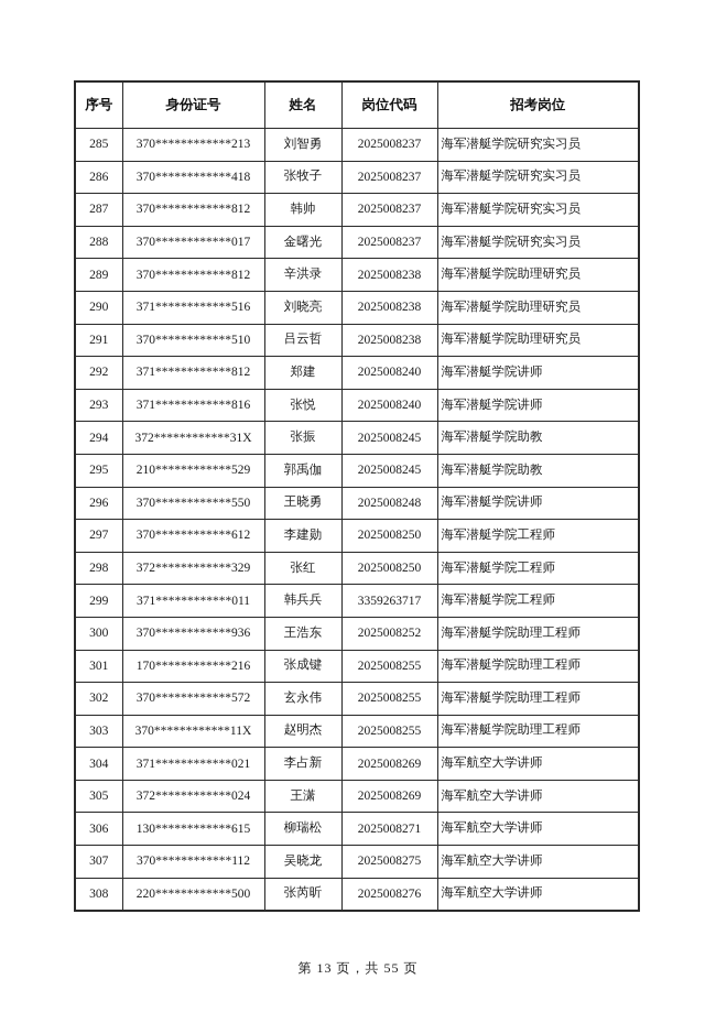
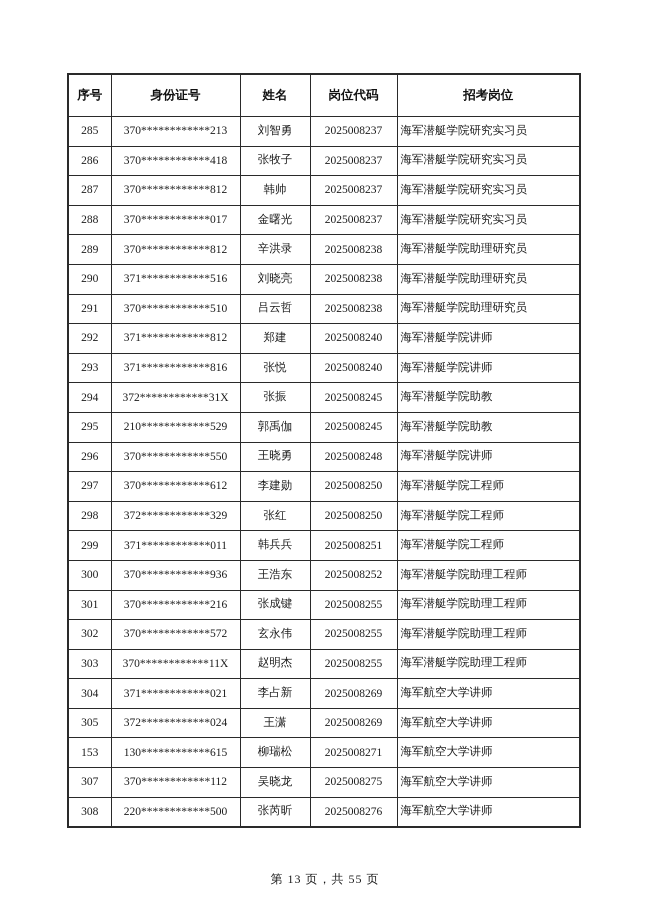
  序号	身份证号	姓名	岗位代码	招考岗位
  285	370************213	刘智勇	2025008237	海军潜艇学院研究实习员
  286	370************418	张牧子	2025008237	海军潜艇学院研究实习员
  287	370************812	韩帅	2025008237	海军潜艇学院研究实习员
  288	370************017	金曙光	2025008237	海军潜艇学院研究实习员
  289	370************812	辛洪录	2025008238	海军潜艇学院助理研究员
  290	371************516	刘晓亮	2025008238	海军潜艇学院助理研究员
  291	370************510	吕云哲	2025008238	海军潜艇学院助理研究员
  292	371************812	郑建	2025008240	海军潜艇学院讲师
  293	371************816	张悦	2025008240	海军潜艇学院讲师
  294	372************31X	张振	2025008245	海军潜艇学院助教
  295	210************529	郭禹伽	2025008245	海军潜艇学院助教
  296	370************550	王晓勇	2025008248	海军潜艇学院讲师
  297	370************612	李建勋	2025008250	海军潜艇学院工程师
  298	372************329	张红	2025008250	海军潜艇学院工程师
- 299	371************011	韩兵兵	3359263717	海军潜艇学院工程师
+ 299	371************011	韩兵兵	2025008251	海军潜艇学院工程师
  300	370************936	王浩东	2025008252	海军潜艇学院助理工程师
- 301	170************216	张成键	2025008255	海军潜艇学院助理工程师
+ 301	370************216	张成键	2025008255	海军潜艇学院助理工程师
  302	370************572	玄永伟	2025008255	海军潜艇学院助理工程师
  303	370************11X	赵明杰	2025008255	海军潜艇学院助理工程师
  304	371************021	李占新	2025008269	海军航空大学讲师
  305	372************024	王潇	2025008269	海军航空大学讲师
- 306	130************615	柳瑞松	2025008271	海军航空大学讲师
+ 153	130************615	柳瑞松	2025008271	海军航空大学讲师
  307	370************112	吴晓龙	2025008275	海军航空大学讲师
  308	220************500	张芮昕	2025008276	海军航空大学讲师
  第 13 页，共 55 页
